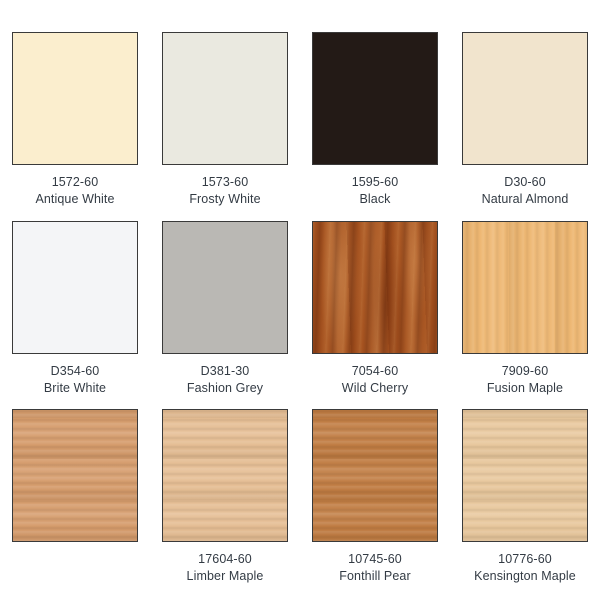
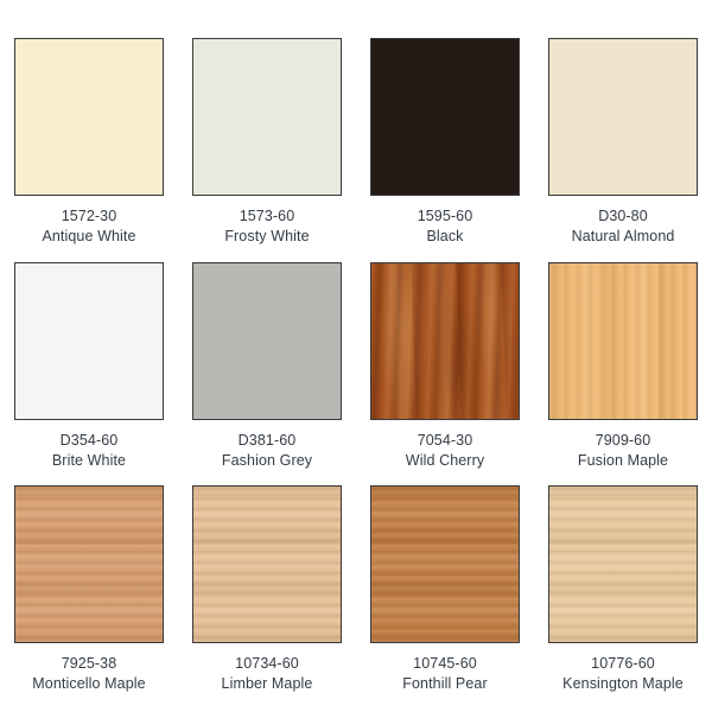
- 1572-60
+ 1572-30
  Antique White
  1573-60
  Frosty White
  1595-60
  Black
- D30-60
+ D30-80
  Natural Almond
  D354-60
  Brite White
- D381-30
+ D381-60
  Fashion Grey
- 7054-60
+ 7054-30
  Wild Cherry
  7909-60
  Fusion Maple
+ 7925-38
+ Monticello Maple
- 17604-60
+ 10734-60
  Limber Maple
  10745-60
  Fonthill Pear
  10776-60
  Kensington Maple
